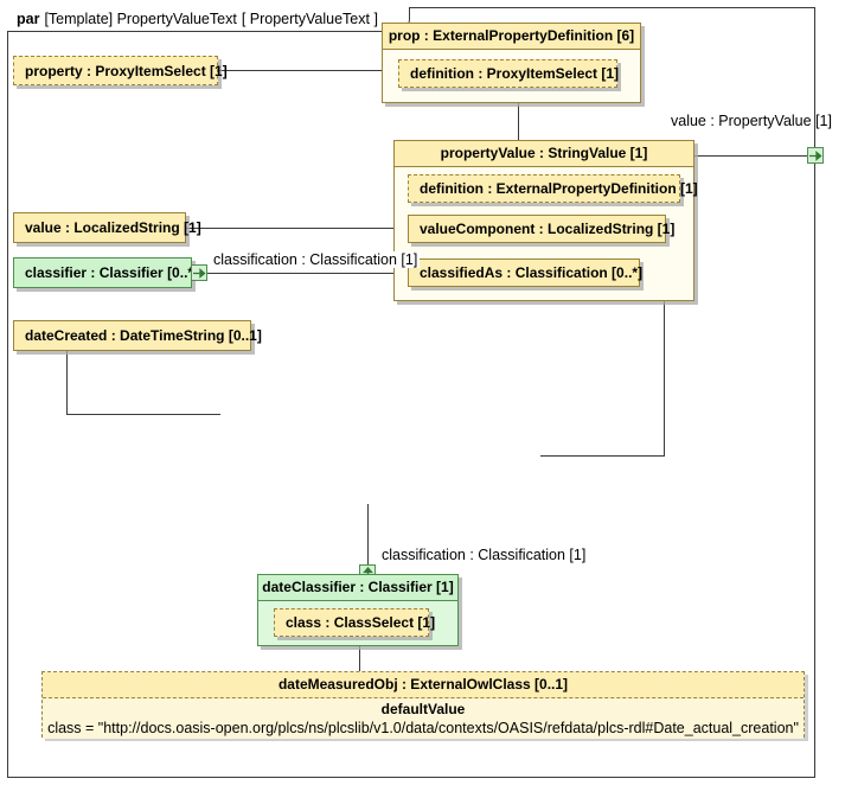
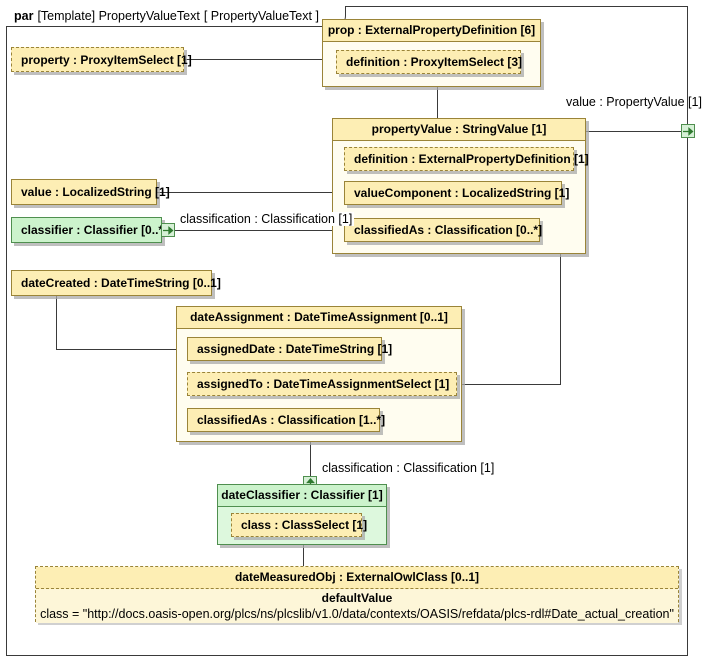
  par
  [Template] PropertyValueText
  [ PropertyValueText ]
  property : ProxyItemSelect [1]
  prop : ExternalPropertyDefinition [6]
- definition : ProxyItemSelect [1]
+ definition : ProxyItemSelect [3]
  propertyValue : StringValue [1]
  definition : ExternalPropertyDefinition [1]
  valueComponent : LocalizedString [1]
  classifiedAs : Classification [0..*]
  value : LocalizedString [1]
  classifier : Classifier [0..
  dateCreated : DateTimeString [0..1]
+ dateAssignment : DateTimeAssignment [0..1]
+ assignedDate : DateTimeString [1]
+ assignedTo : DateTimeAssignmentSelect [1]
+ classifiedAs : Classification [1..*]
  dateClassifier : Classifier [1]
  class : ClassSelect [1]
  dateMeasuredObj : ExternalOwlClass [0..1]
  defaultValue
  class = "http://docs.oasis-open.org/plcs/ns/plcslib/v1.0/data/contexts/OASIS/refdata/plcs-rdl#Date_actual_creation"
  value : PropertyValue [1]
  classification : Classification [1]
  classification : Classification [1]
